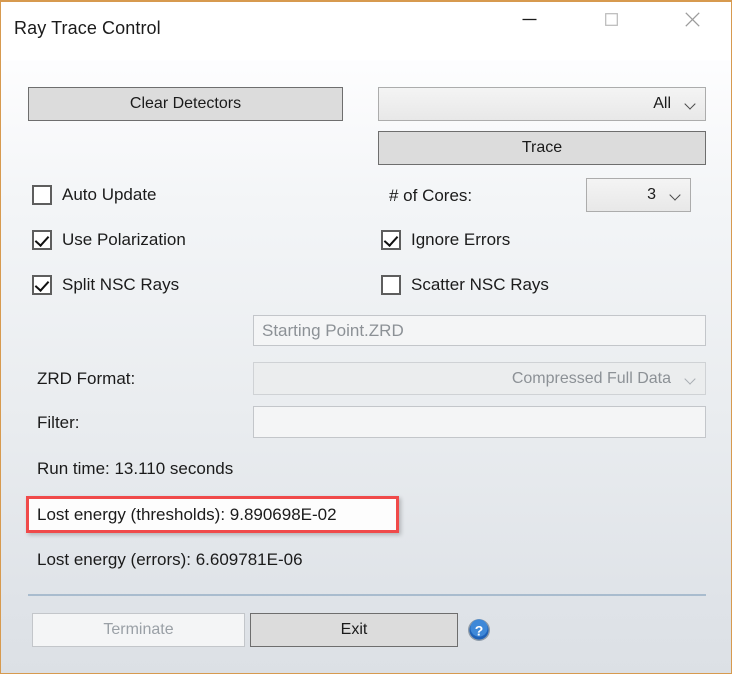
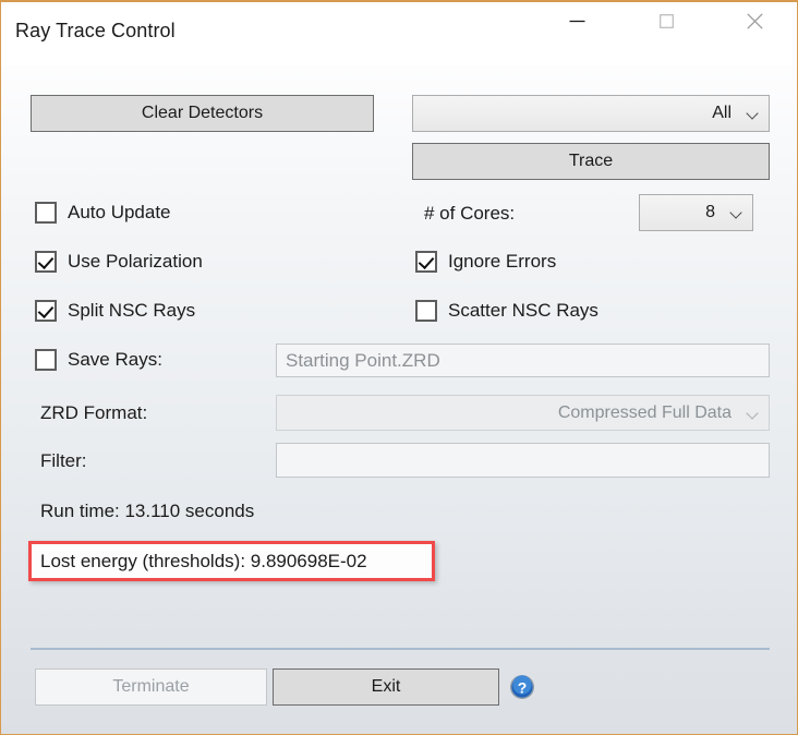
  Ray Trace Control
  Clear Detectors
  All
  Trace
  Auto Update
  Use Polarization
  Split NSC Rays
  # of Cores:
- 3
+ 8
  Ignore Errors
  Scatter NSC Rays
+ Save Rays:
  Starting Point.ZRD
  ZRD Format:
  Compressed Full Data
  Filter:
  Run time: 13.110 seconds
  Lost energy (thresholds): 9.890698E-02
- Lost energy (errors): 6.609781E-06
  Terminate
  Exit
  ?
